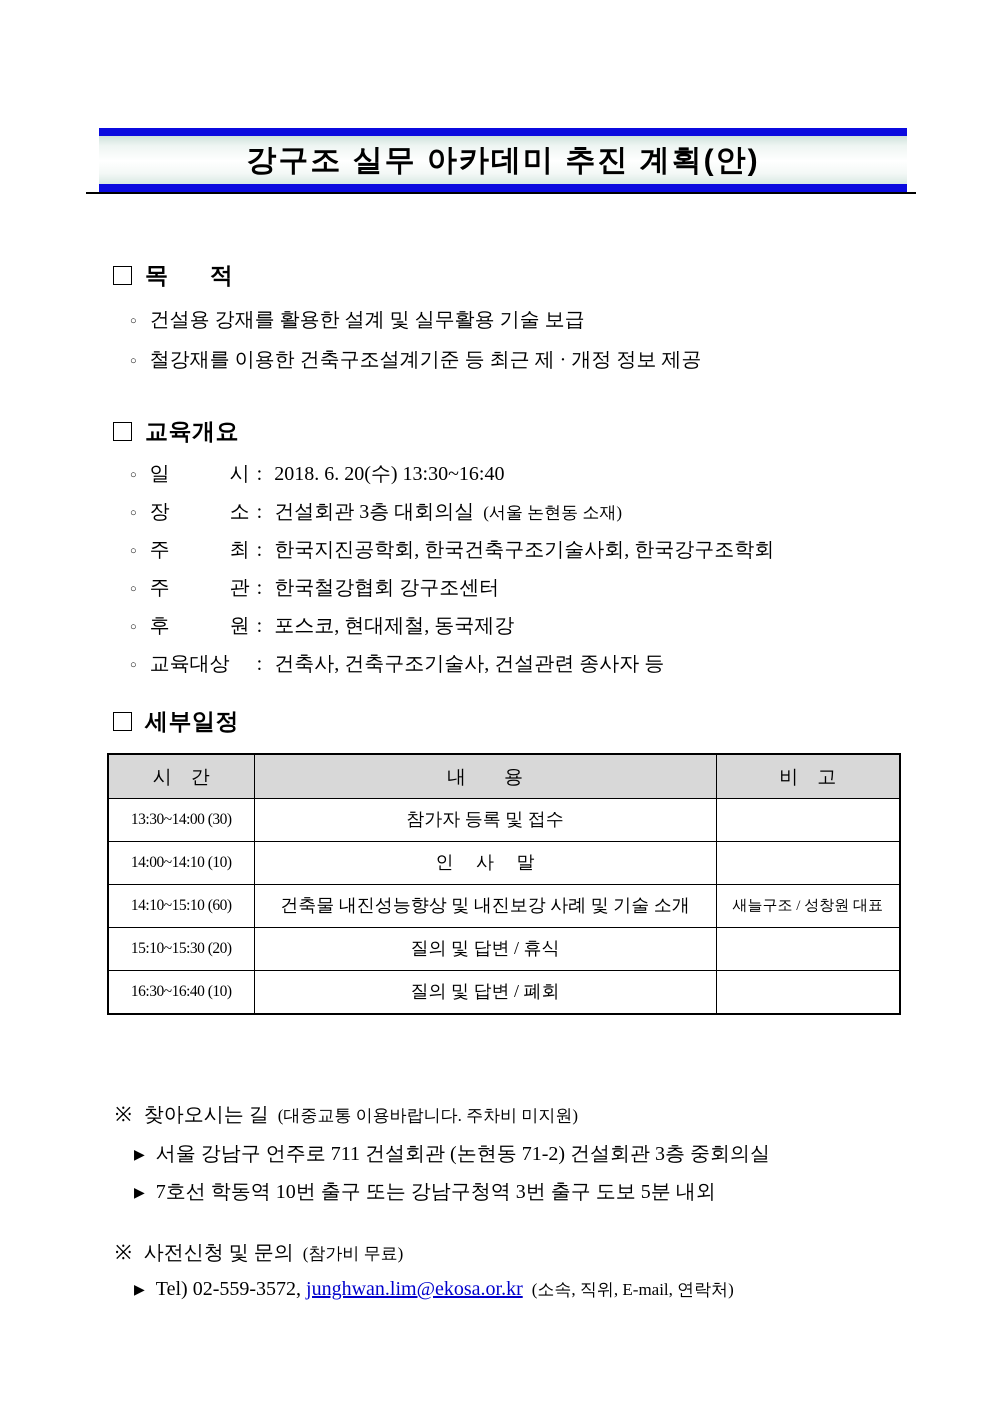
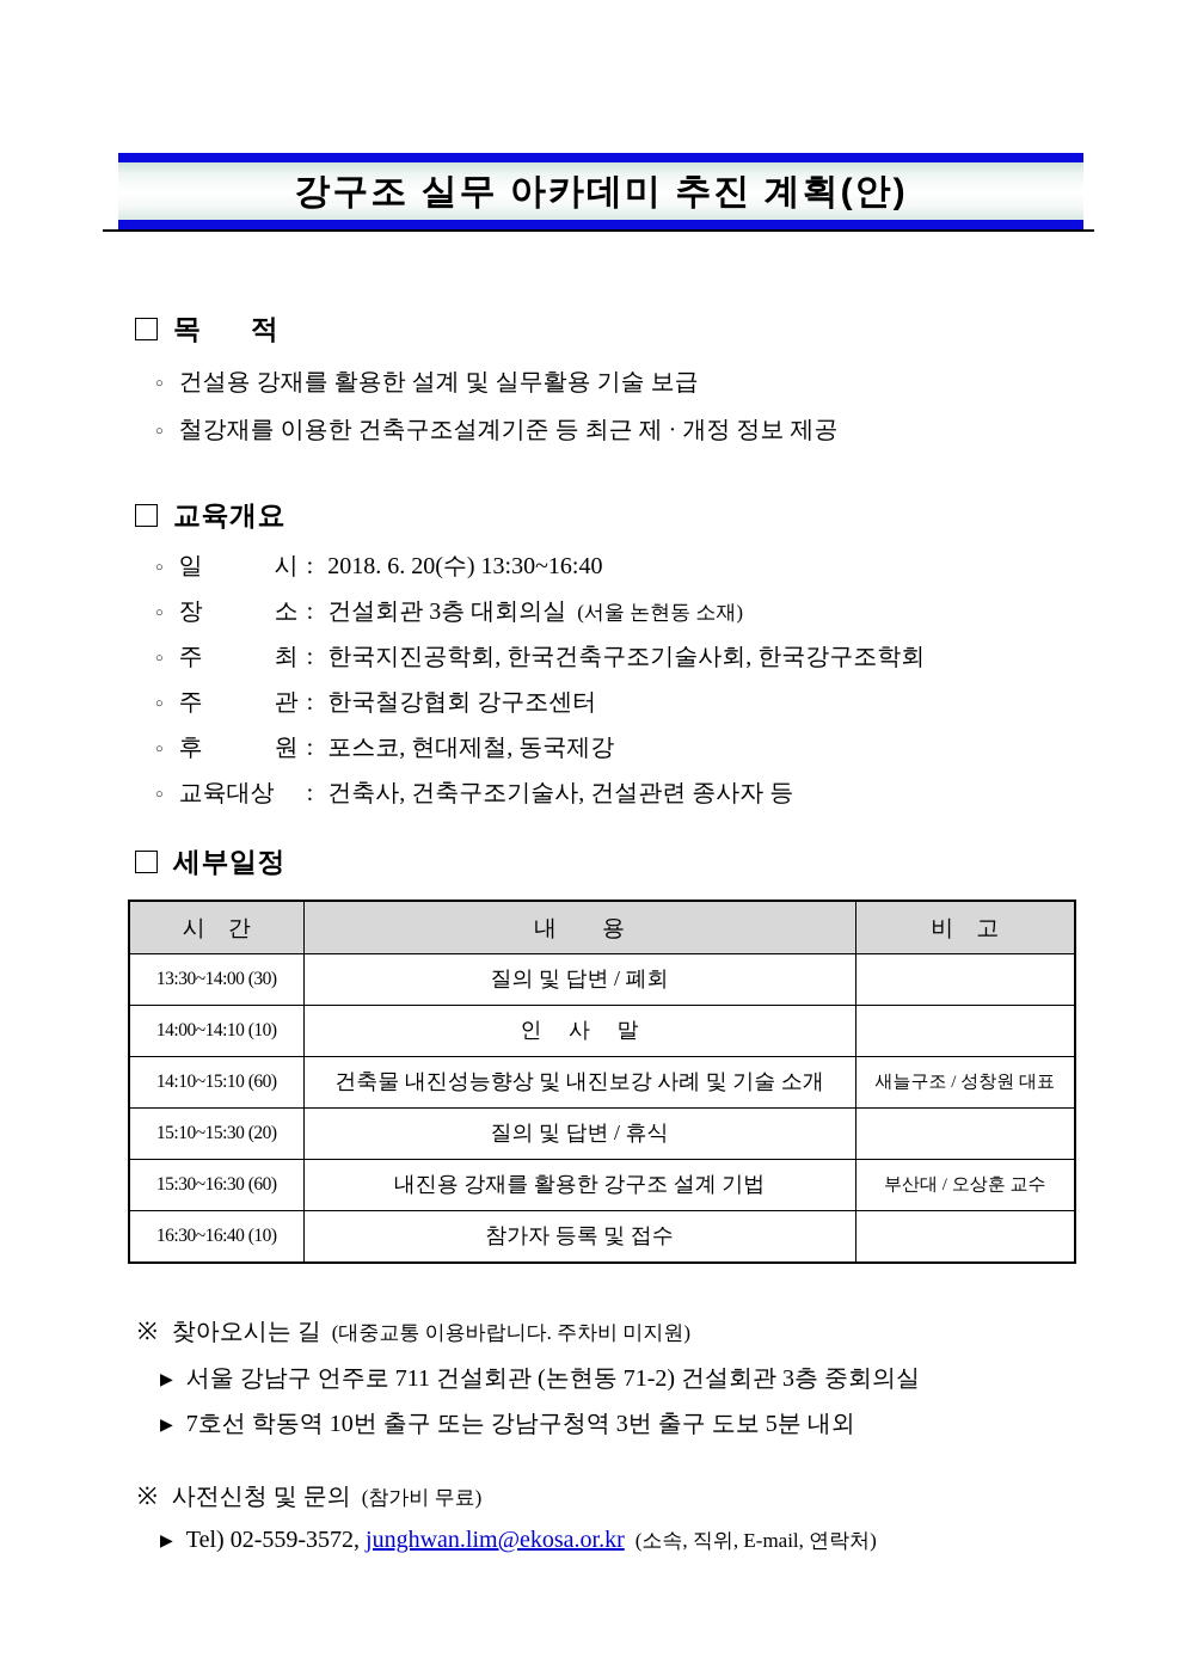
  강구조 실무 아카데미 추진 계획(안)
  목 적
  ○
  건설용 강재를 활용한 설계 및 실무활용 기술 보급
  ○
  철강재를 이용한 건축구조설계기준 등 최근 제 · 개정 정보 제공
  교육개요
  ○
  일 시
  :
  2018. 6. 20(수) 13:30~16:40
  ○
  장 소
  :
  건설회관 3층 대회의실
  (서울 논현동 소재)
  ○
  주 최
  :
  한국지진공학회, 한국건축구조기술사회, 한국강구조학회
  ○
  주 관
  :
  한국철강협회 강구조센터
  ○
  후 원
  :
  포스코, 현대제철, 동국제강
  ○
  교육대상
  :
  건축사, 건축구조기술사, 건설관련 종사자 등
  세부일정
  시 간	내 용	비 고
- 13:30~14:00 (30)	참가자 등록 및 접수
+ 13:30~14:00 (30)	질의 및 답변 / 폐회
  14:00~14:10 (10)	인 사 말
  14:10~15:10 (60)	건축물 내진성능향상 및 내진보강 사례 및 기술 소개	새늘구조 / 성창원 대표
  15:10~15:30 (20)	질의 및 답변 / 휴식
+ 15:30~16:30 (60)	내진용 강재를 활용한 강구조 설계 기법	부산대 / 오상훈 교수
- 16:30~16:40 (10)	질의 및 답변 / 폐회
+ 16:30~16:40 (10)	참가자 등록 및 접수
  ※
  찾아오시는 길
  (대중교통 이용바랍니다. 주차비 미지원)
  ▶
  서울 강남구 언주로 711 건설회관 (논현동 71-2) 건설회관 3층 중회의실
  ▶
  7호선 학동역 10번 출구 또는 강남구청역 3번 출구 도보 5분 내외
  ※
  사전신청 및 문의
  (참가비 무료)
  ▶
  Tel) 02-559-3572,
  junghwan.lim@ekosa.or.kr
  (소속, 직위, E-mail, 연락처)
